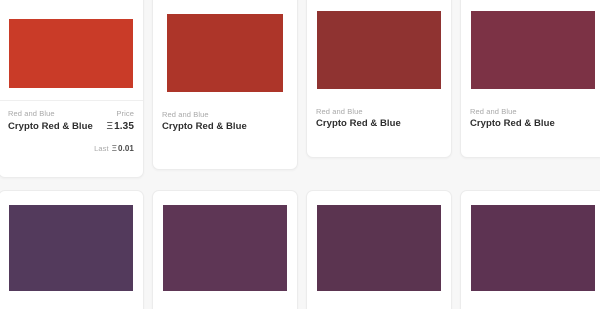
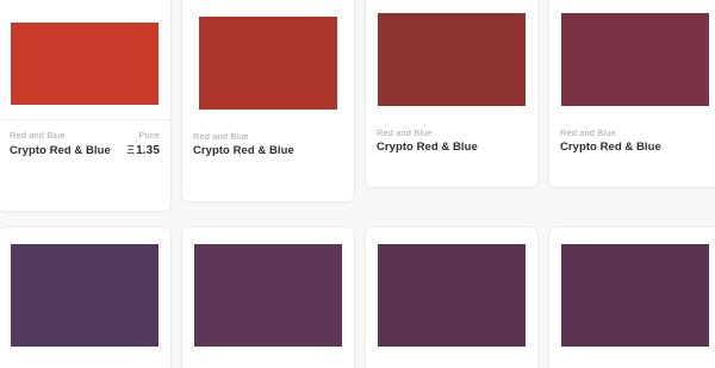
  Red and Blue
  Price
  Crypto Red & Blue
  Ξ1.35
- Last
- Ξ0.01
  Red and Blue
  Crypto Red & Blue
  Red and Blue
  Crypto Red & Blue
  Red and Blue
  Crypto Red & Blue
